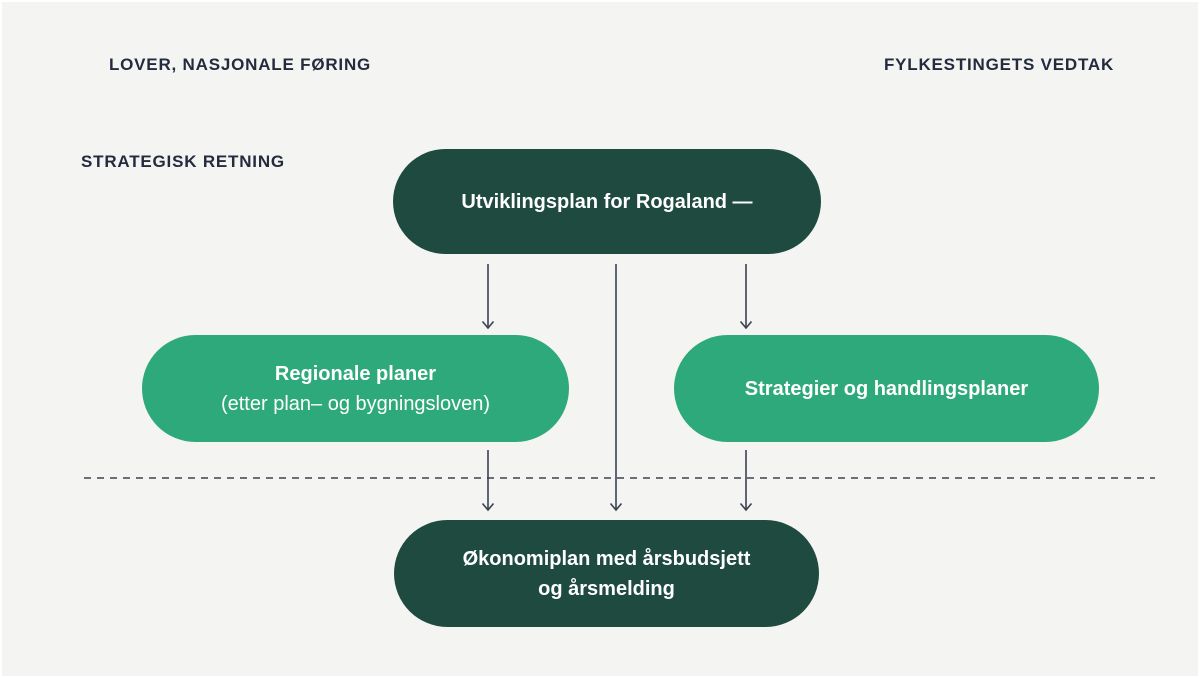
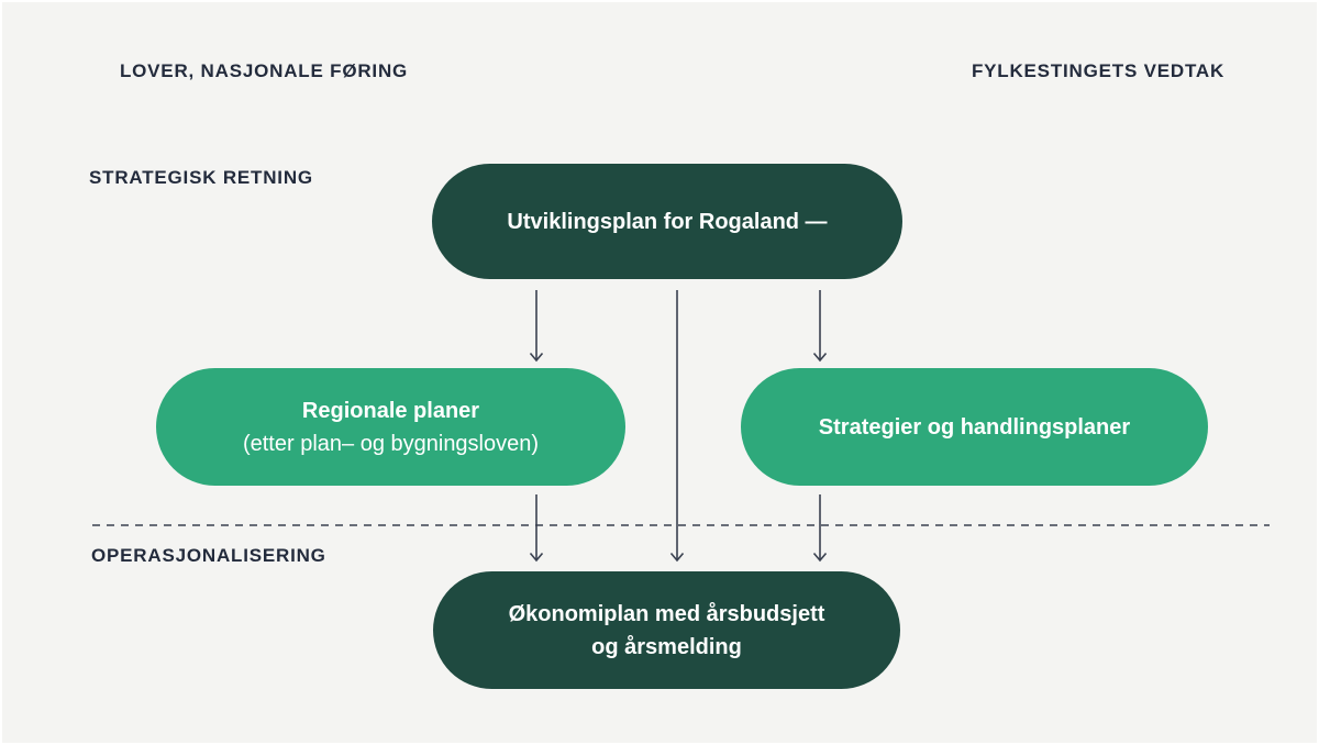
  LOVER, NASJONALE FØRING
  FYLKESTINGETS VEDTAK
  STRATEGISK RETNING
+ OPERASJONALISERING
  Utviklingsplan for Rogaland —
  Regionale planer
  (etter plan– og bygningsloven)
  Strategier og handlingsplaner
  Økonomiplan med årsbudsjett
  og årsmelding
